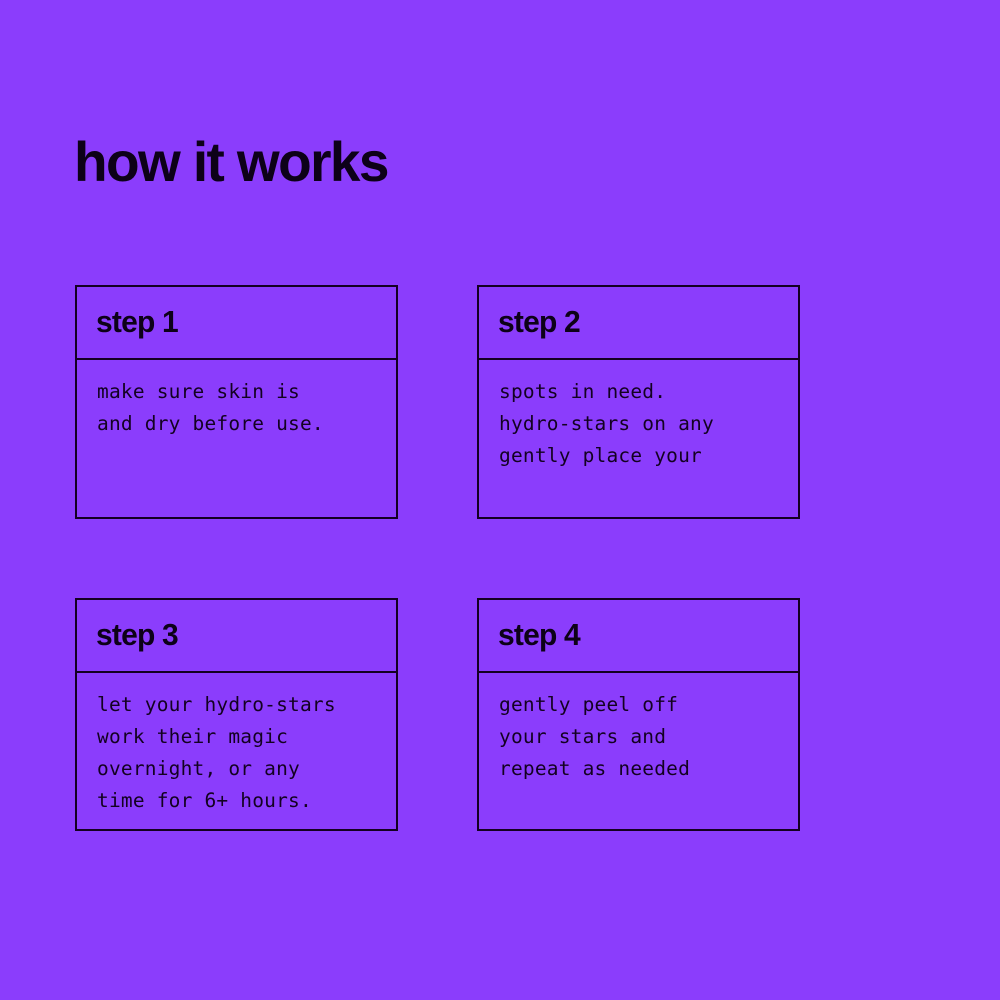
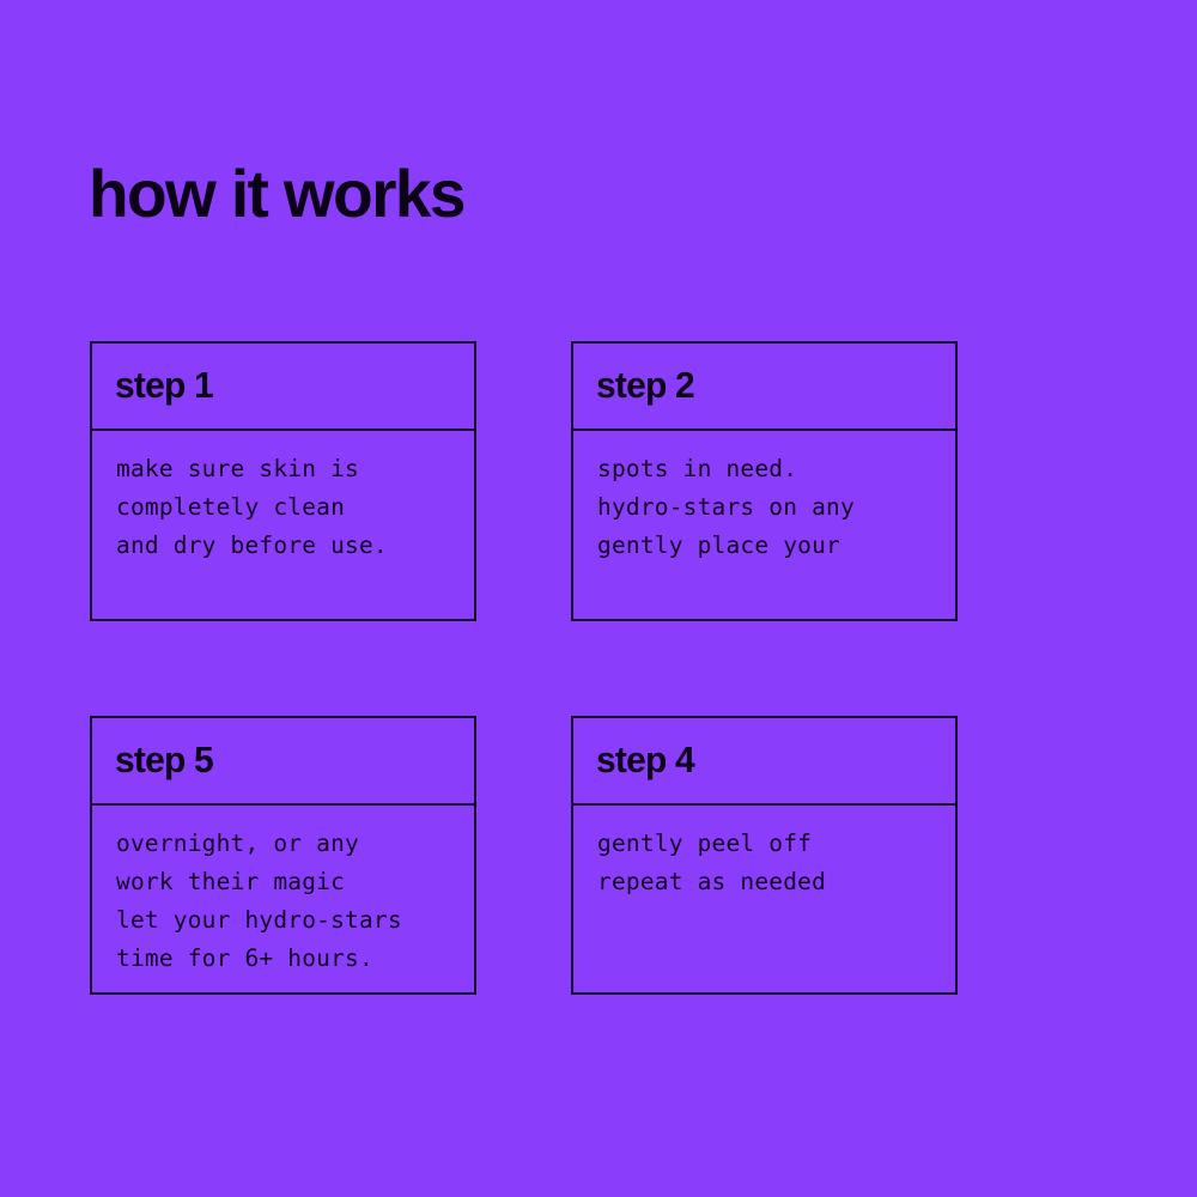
  how it works
  step 1
  make sure skin is
+ completely clean
  and dry before use.
  step 2
  spots in need.
  hydro-stars on any
  gently place your
- step 3
+ step 5
- let your hydro-stars
+ overnight, or any
  work their magic
- overnight, or any
+ let your hydro-stars
  time for 6+ hours.
  step 4
  gently peel off
- your stars and
  repeat as needed
